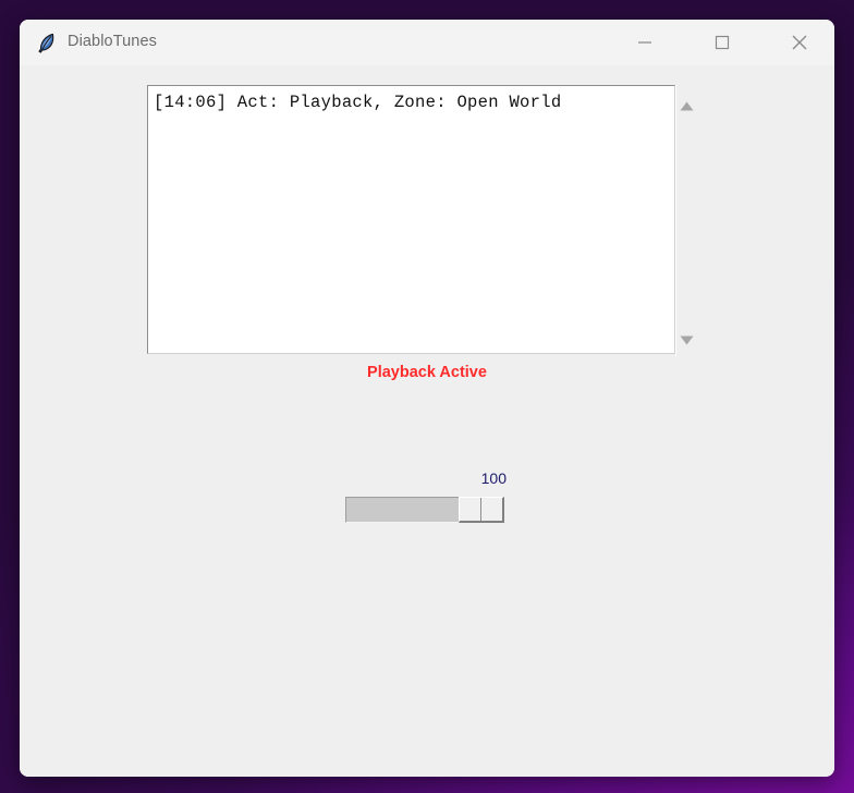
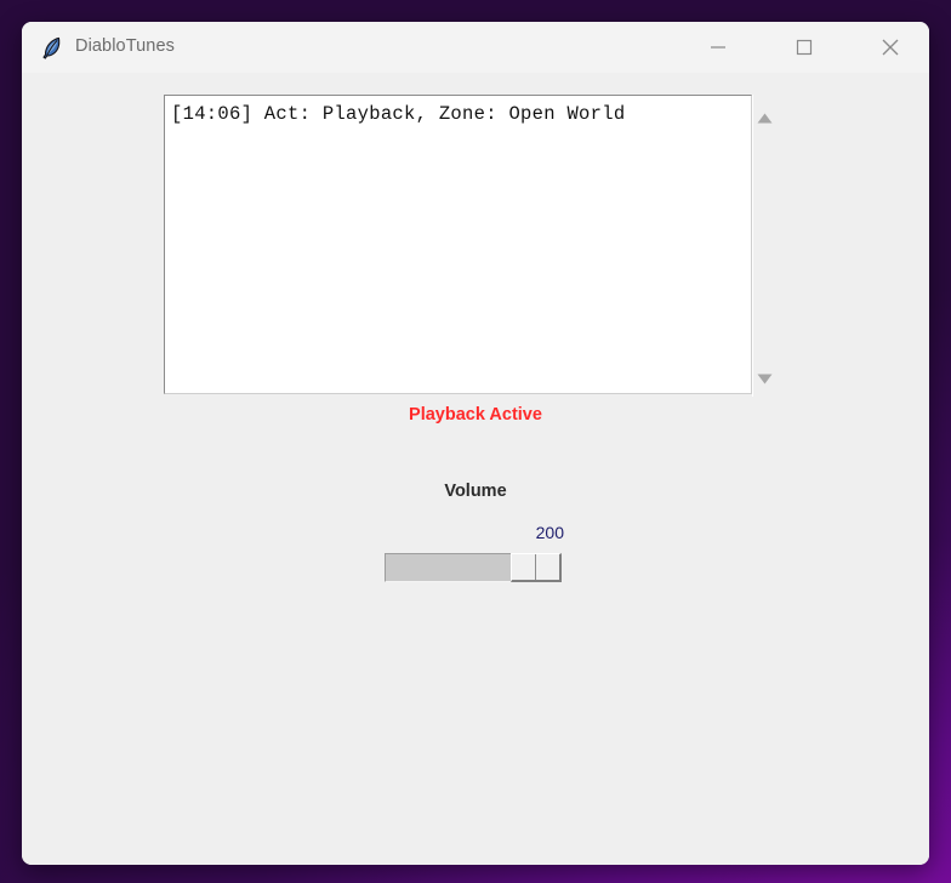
  DiabloTunes
  [14:06] Act: Playback, Zone: Open World
  Playback Active
+ Volume
- 100
+ 200
